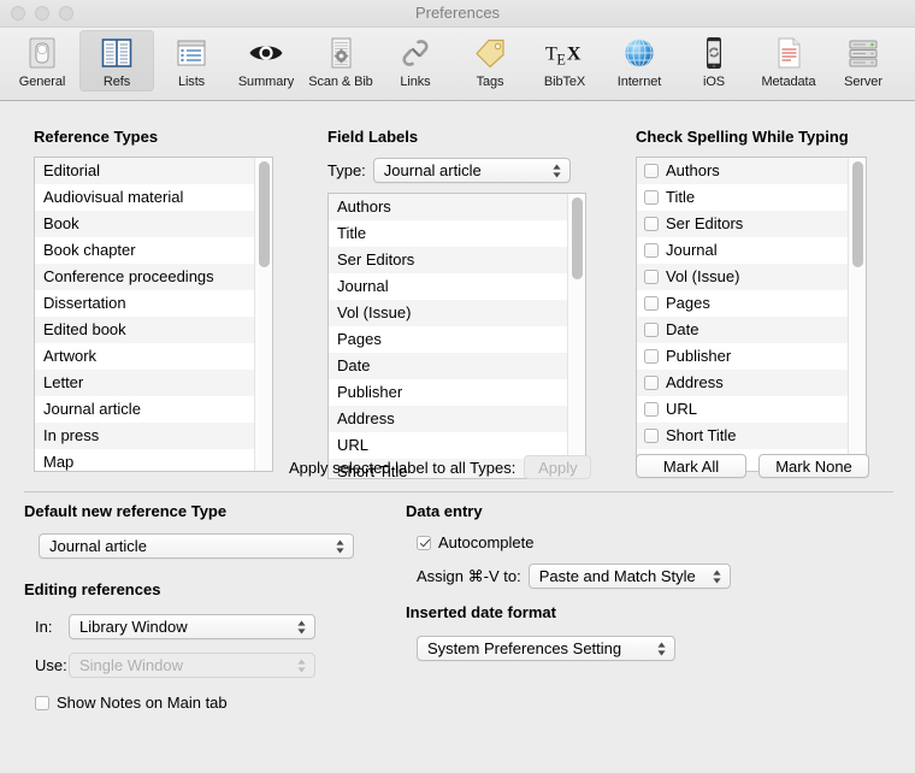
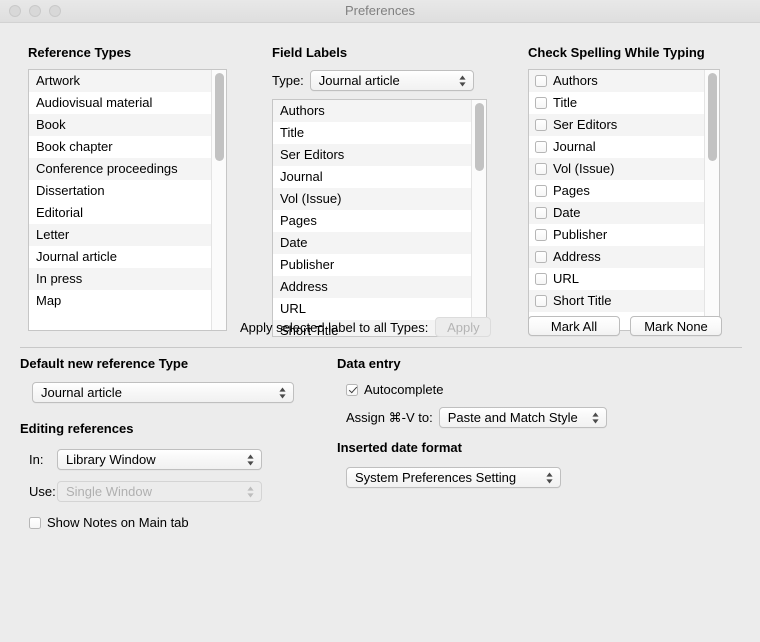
  Preferences
- General
- Refs
- Lists
- Summary
- Scan & Bib
- Links
- Tags
- T
- E
- X
- BibTeX
- Internet
- iOS
- Metadata
- Server
  Reference Types
- Editorial
+ Artwork
  Audiovisual material
  Book
  Book chapter
  Conference proceedings
  Dissertation
- Edited book
- Artwork
+ Editorial
  Letter
  Journal article
  In press
  Map
  Field Labels
  Type:
  Journal article
  Authors
  Title
  Ser Editors
  Journal
  Vol (Issue)
  Pages
  Date
  Publisher
  Address
  URL
  Short Title
  Check Spelling While Typing
  Authors
  Title
  Ser Editors
  Journal
  Vol (Issue)
  Pages
  Date
  Publisher
  Address
  URL
  Short Title
  Apply selected label to all Types:
  Apply
  Mark All
  Mark None
  Default new reference Type
  Journal article
  Editing references
  In:
  Library Window
  Use:
  Single Window
  Show Notes on Main tab
  Data entry
  Autocomplete
  Assign ⌘-V to:
  Paste and Match Style
  Inserted date format
  System Preferences Setting
